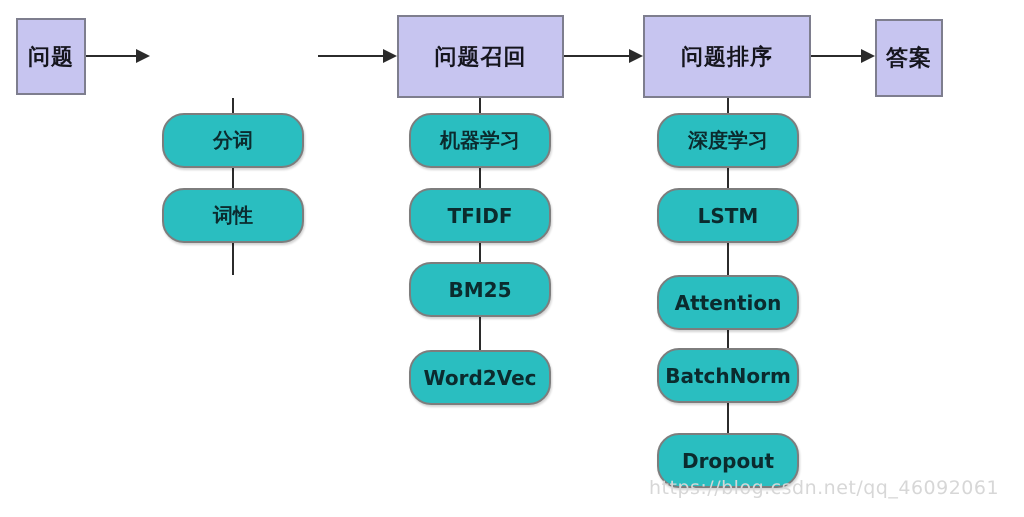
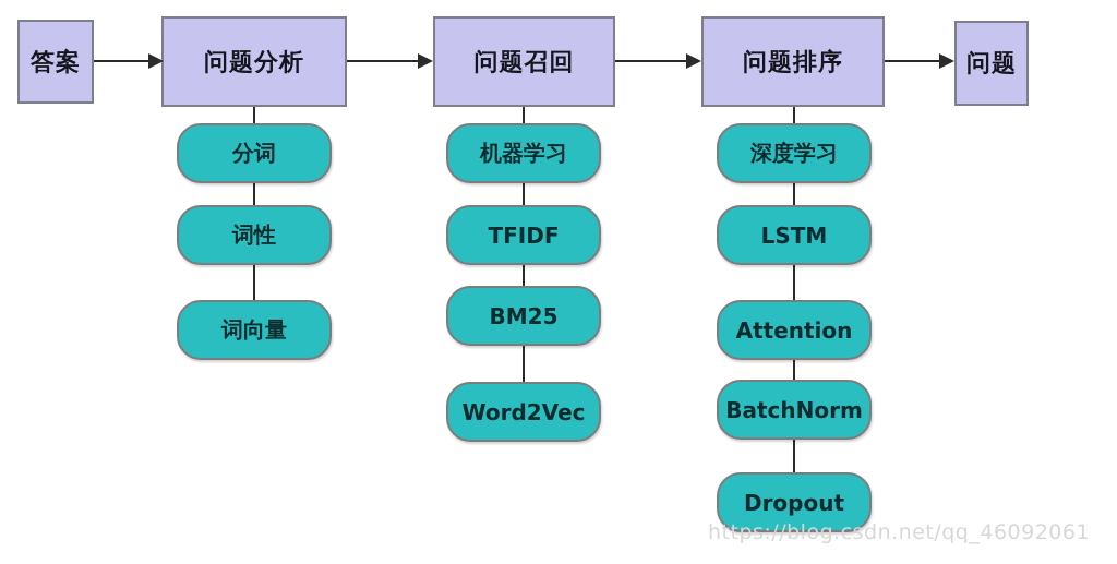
- 问题
+ 答案
+ 问题分析
  问题召回
  问题排序
- 答案
+ 问题
  分词
  词性
+ 词向量
  机器学习
  TFIDF
  BM25
  Word2Vec
  深度学习
  LSTM
  Attention
  BatchNorm
  Dropout
  https://blog.csdn.net/qq_46092061
